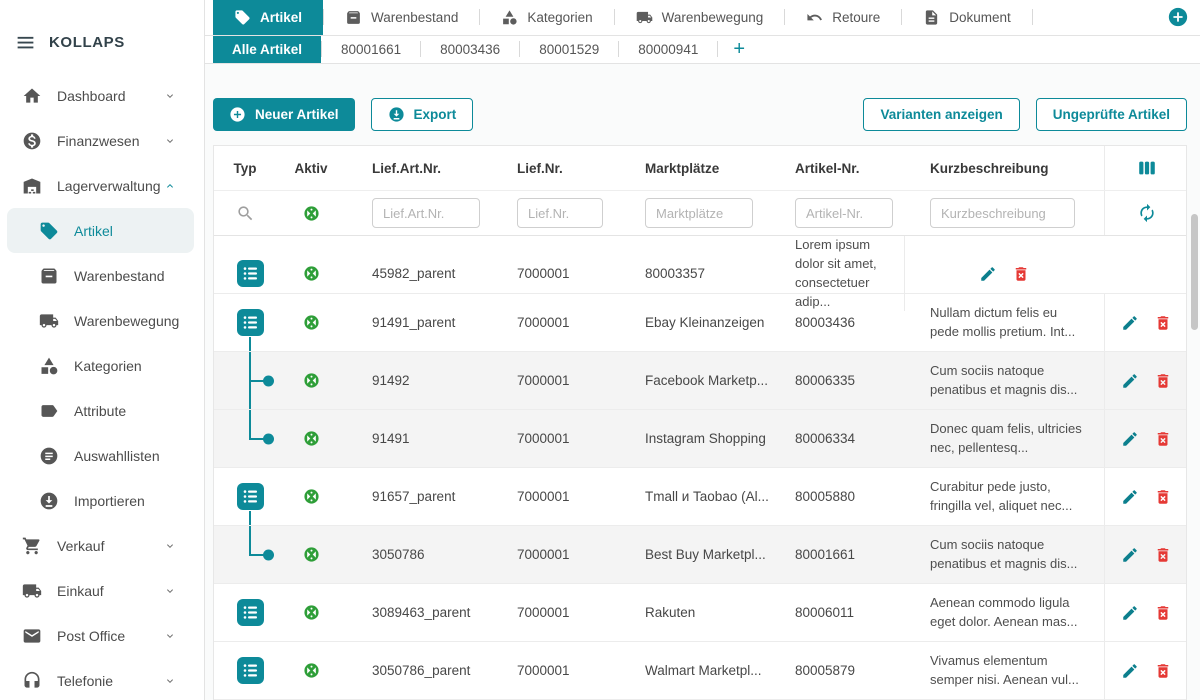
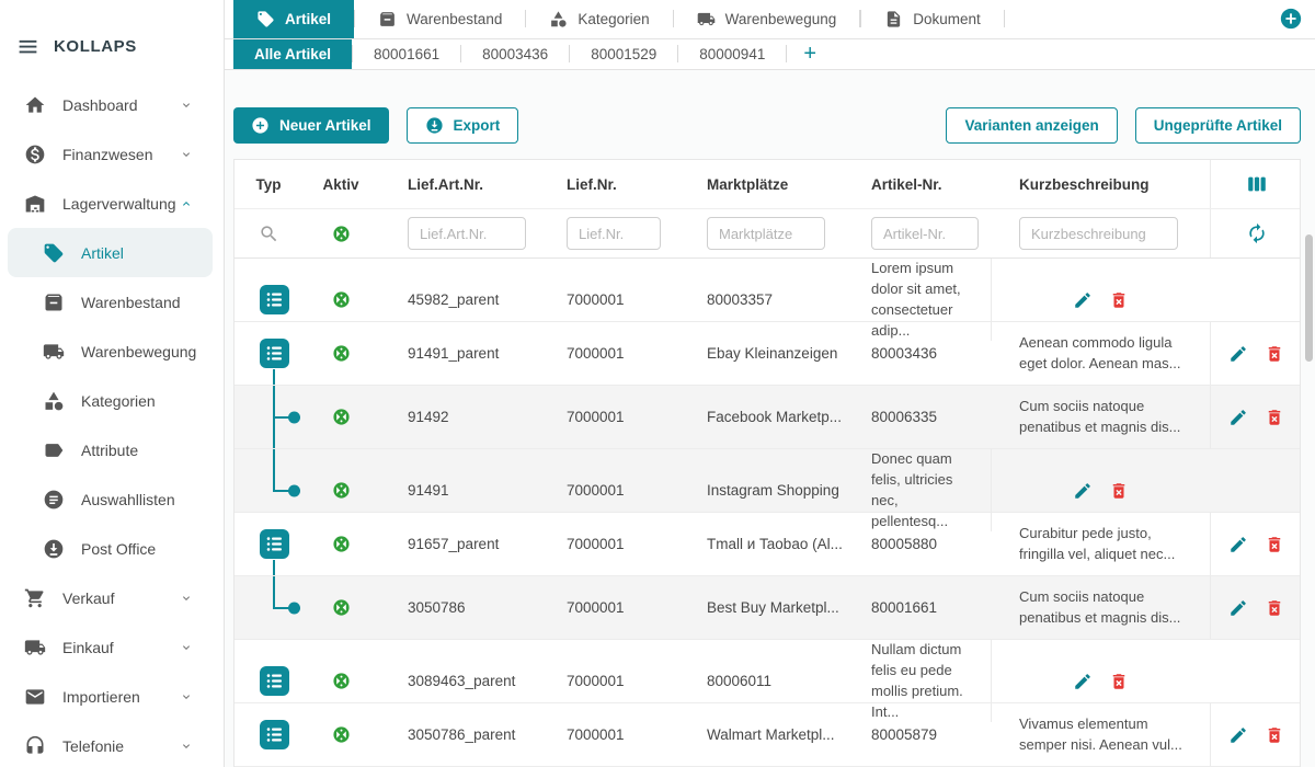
  KOLLAPS
  Dashboard
  Finanzwesen
  Lagerverwaltung
  Artikel
  Warenbestand
  Warenbewegung
  Kategorien
  Attribute
  Auswahllisten
- Importieren
+ Post Office
  Verkauf
  Einkauf
- Post Office
+ Importieren
  Telefonie
  Artikel
  Warenbestand
  Kategorien
  Warenbewegung
- Retoure
  Dokument
  Alle Artikel
  80001661
  80003436
  80001529
  80000941
  +
  Neuer Artikel
  Export
  Varianten anzeigen
  Ungeprüfte Artikel
  Typ
  Aktiv
  Lief.Art.Nr.
  Lief.Nr.
  Marktplätze
  Artikel-Nr.
  Kurzbeschreibung
  Lief.Art.Nr.
  Lief.Nr.
  Marktplätze
  Artikel-Nr.
  Kurzbeschreibung
  45982_parent
  7000001
  80003357
  Lorem ipsum dolor sit amet, consectetuer adip...
  91491_parent
  7000001
  Ebay Kleinanzeigen
  80003436
- Nullam dictum felis eu pede mollis pretium. Int...
+ Aenean commodo ligula eget dolor. Aenean mas...
  91492
  7000001
  Facebook Marketp...
  80006335
  Cum sociis natoque penatibus et magnis dis...
  91491
  7000001
  Instagram Shopping
- 80006334
  Donec quam felis, ultricies nec, pellentesq...
  91657_parent
  7000001
  Tmall и Taobao (Al...
  80005880
  Curabitur pede justo, fringilla vel, aliquet nec...
  3050786
  7000001
  Best Buy Marketpl...
  80001661
  Cum sociis natoque penatibus et magnis dis...
  3089463_parent
  7000001
- Rakuten
  80006011
- Aenean commodo ligula eget dolor. Aenean mas...
+ Nullam dictum felis eu pede mollis pretium. Int...
  3050786_parent
  7000001
  Walmart Marketpl...
  80005879
  Vivamus elementum semper nisi. Aenean vul...
